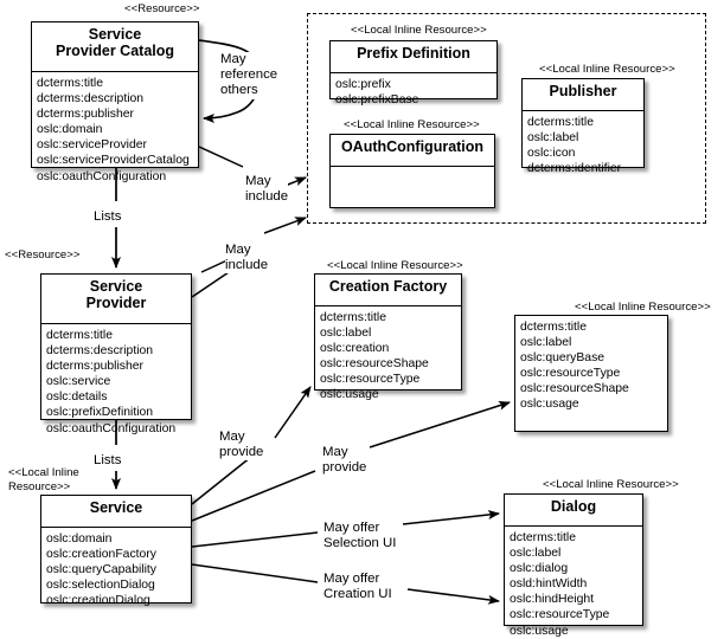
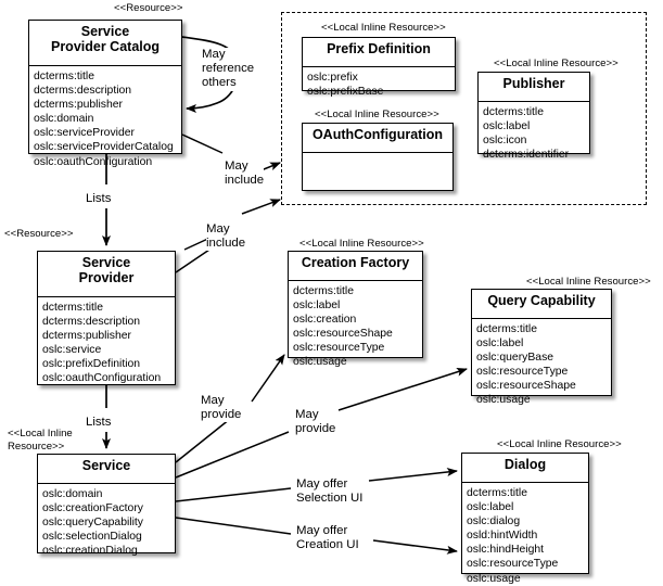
  <<Resource>>
  Service
  Provider Catalog
  dcterms:title
  dcterms:description
  dcterms:publisher
  oslc:domain
  oslc:serviceProvider
  oslc:serviceProviderCatalog
  oslc:oauthConfiguration
  <<Local Inline Resource>>
  Prefix Definition
  oslc:prefix
  oslc:prefixBase
  <<Local Inline Resource>>
  Publisher
  dcterms:title
  oslc:label
  oslc:icon
  dcterms:identifier
  <<Local Inline Resource>>
  OAuthConfiguration
  <<Resource>>
  Service
  Provider
  dcterms:title
  dcterms:description
  dcterms:publisher
  oslc:service
- oslc:details
  oslc:prefixDefinition
  oslc:oauthConfiguration
  <<Local Inline Resource>>
  Creation Factory
  dcterms:title
  oslc:label
  oslc:creation
  oslc:resourceShape
  oslc:resourceType
  oslc:usage
  <<Local Inline Resource>>
+ Query Capability
  dcterms:title
  oslc:label
  oslc:queryBase
  oslc:resourceType
  oslc:resourceShape
  oslc:usage
  <<Local Inline
  Resource>>
  Service
  oslc:domain
  oslc:creationFactory
  oslc:queryCapability
  oslc:selectionDialog
  oslc:creationDialog
  <<Local Inline Resource>>
  Dialog
  dcterms:title
  oslc:label
  oslc:dialog
  osld:hintWidth
  oslc:hindHeight
  oslc:resourceType
  oslc:usage
  May
  reference
  others
  May
  include
  May
  include
  Lists
  Lists
  May
  provide
  May
  provide
  May offer
  Selection UI
  May offer
  Creation UI
